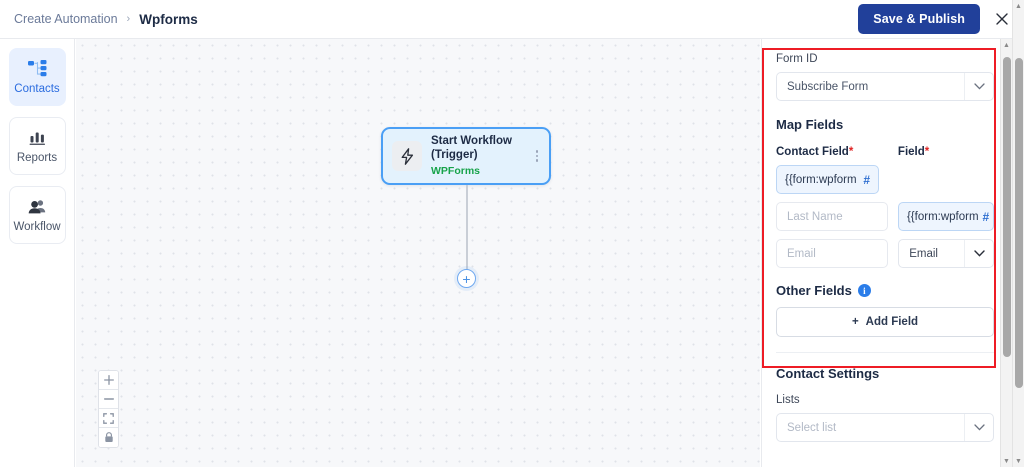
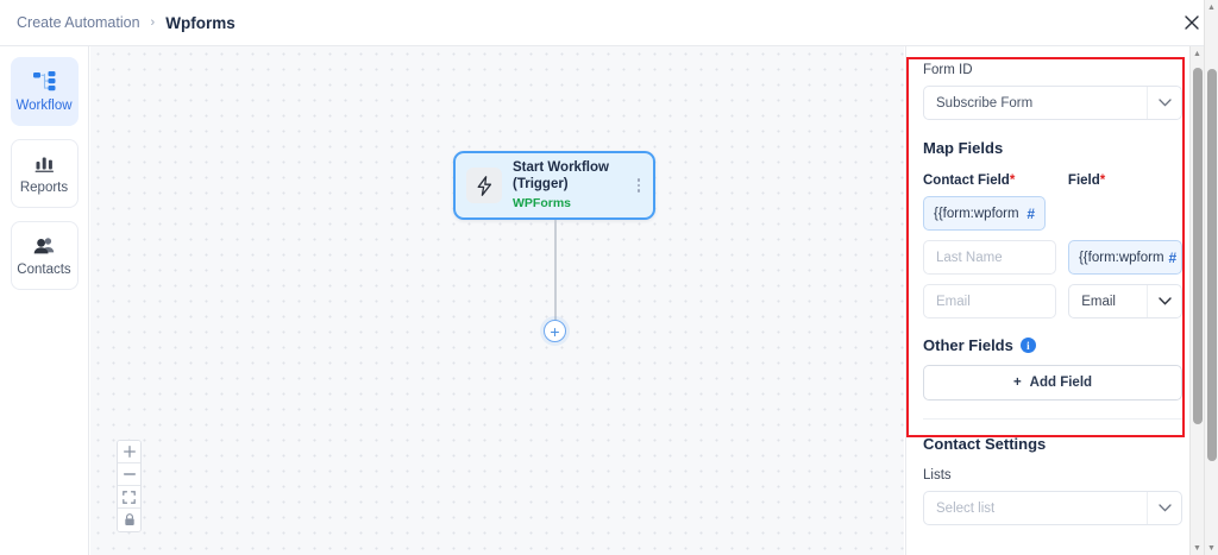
  Create Automation
  ›
  Wpforms
- Save & Publish
- Contacts
+ Workflow
  Reports
- Workflow
+ Contacts
  Start Workflow
  (Trigger)
  WPForms
  +
  Form ID
  Subscribe Form
  Map Fields
  Contact Field*
  Field*
  {{form:wpform
  #
  Last Name
  {{form:wpform
  #
  Email
  Email
  Other Fields
  i
  +
  Add Field
  Contact Settings
  Lists
  Select list
